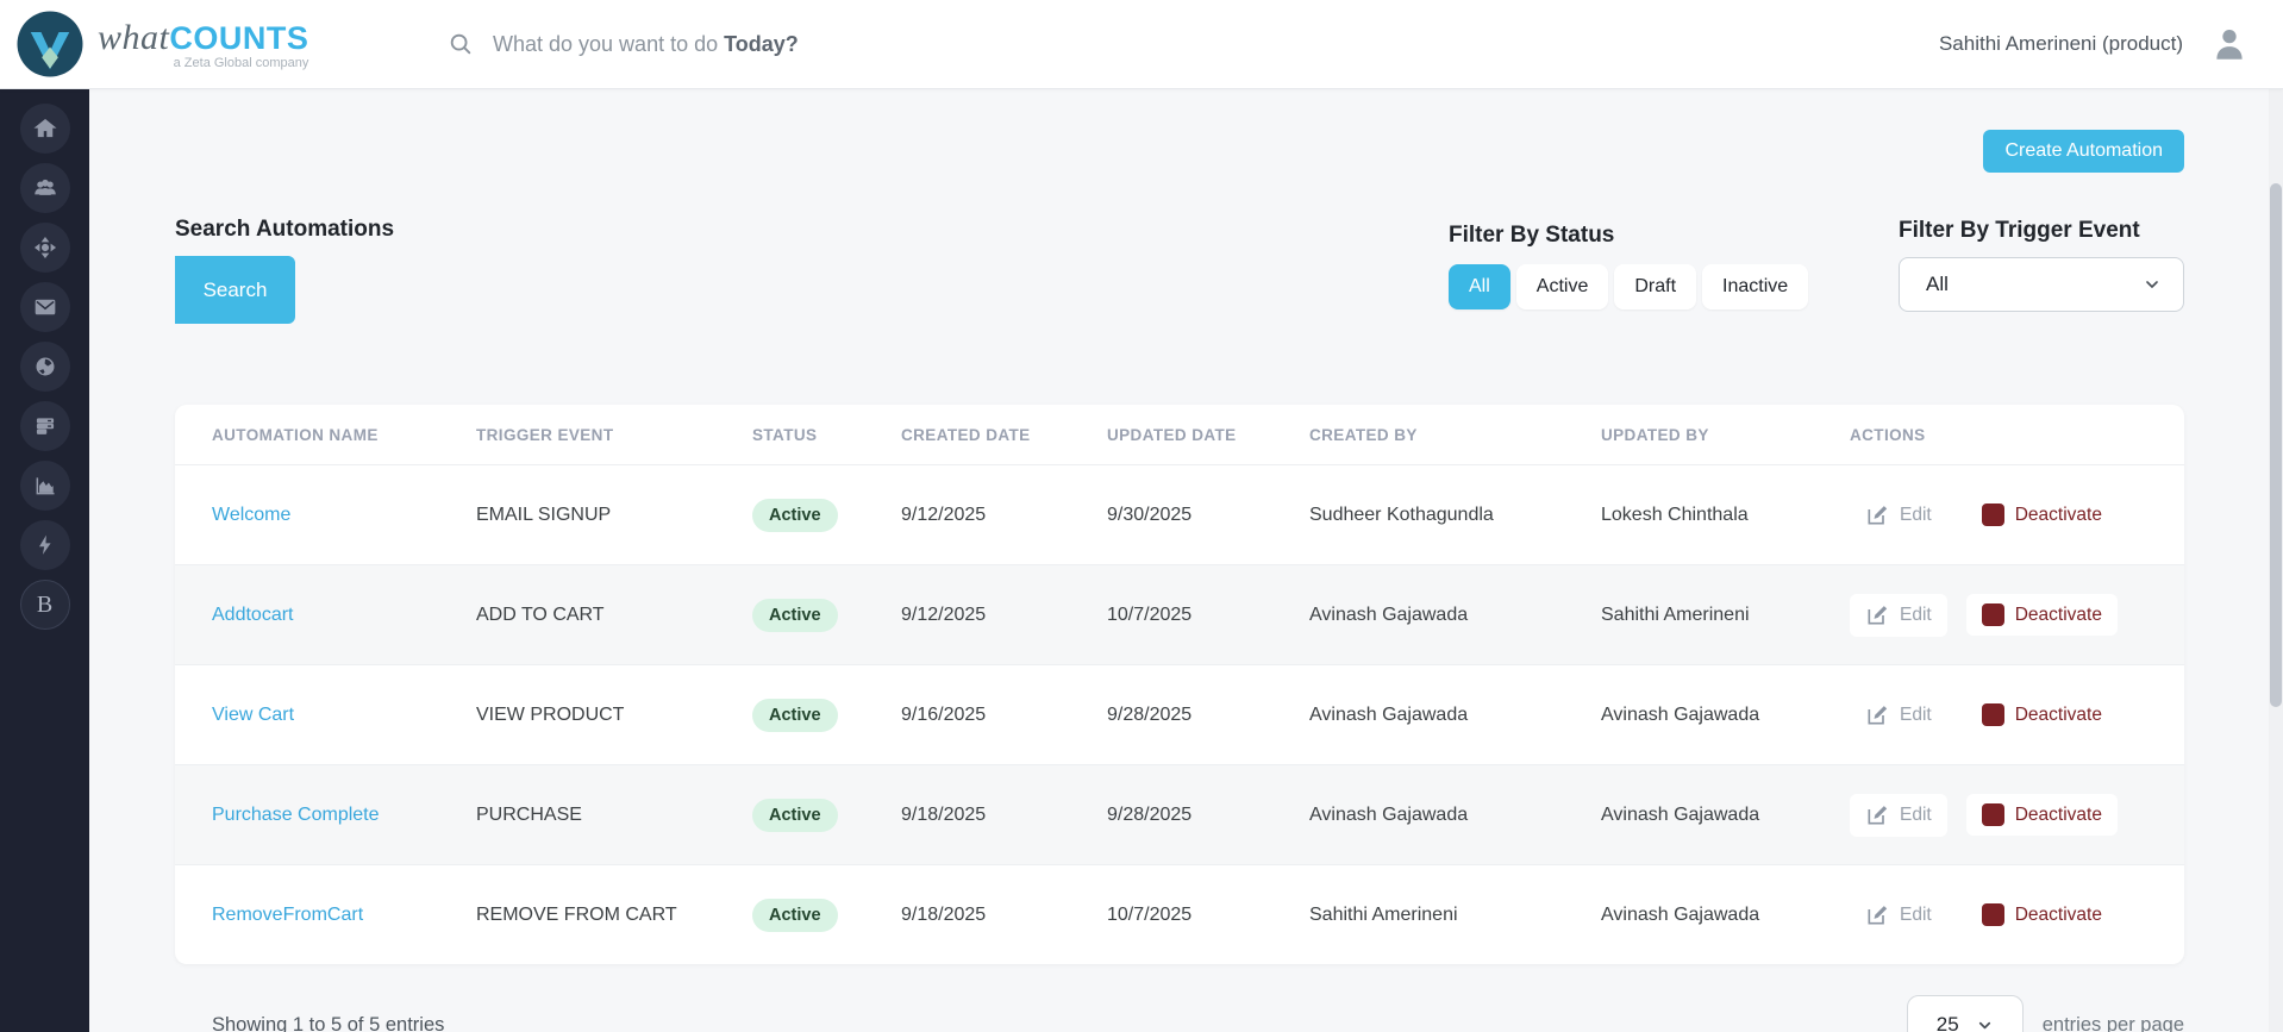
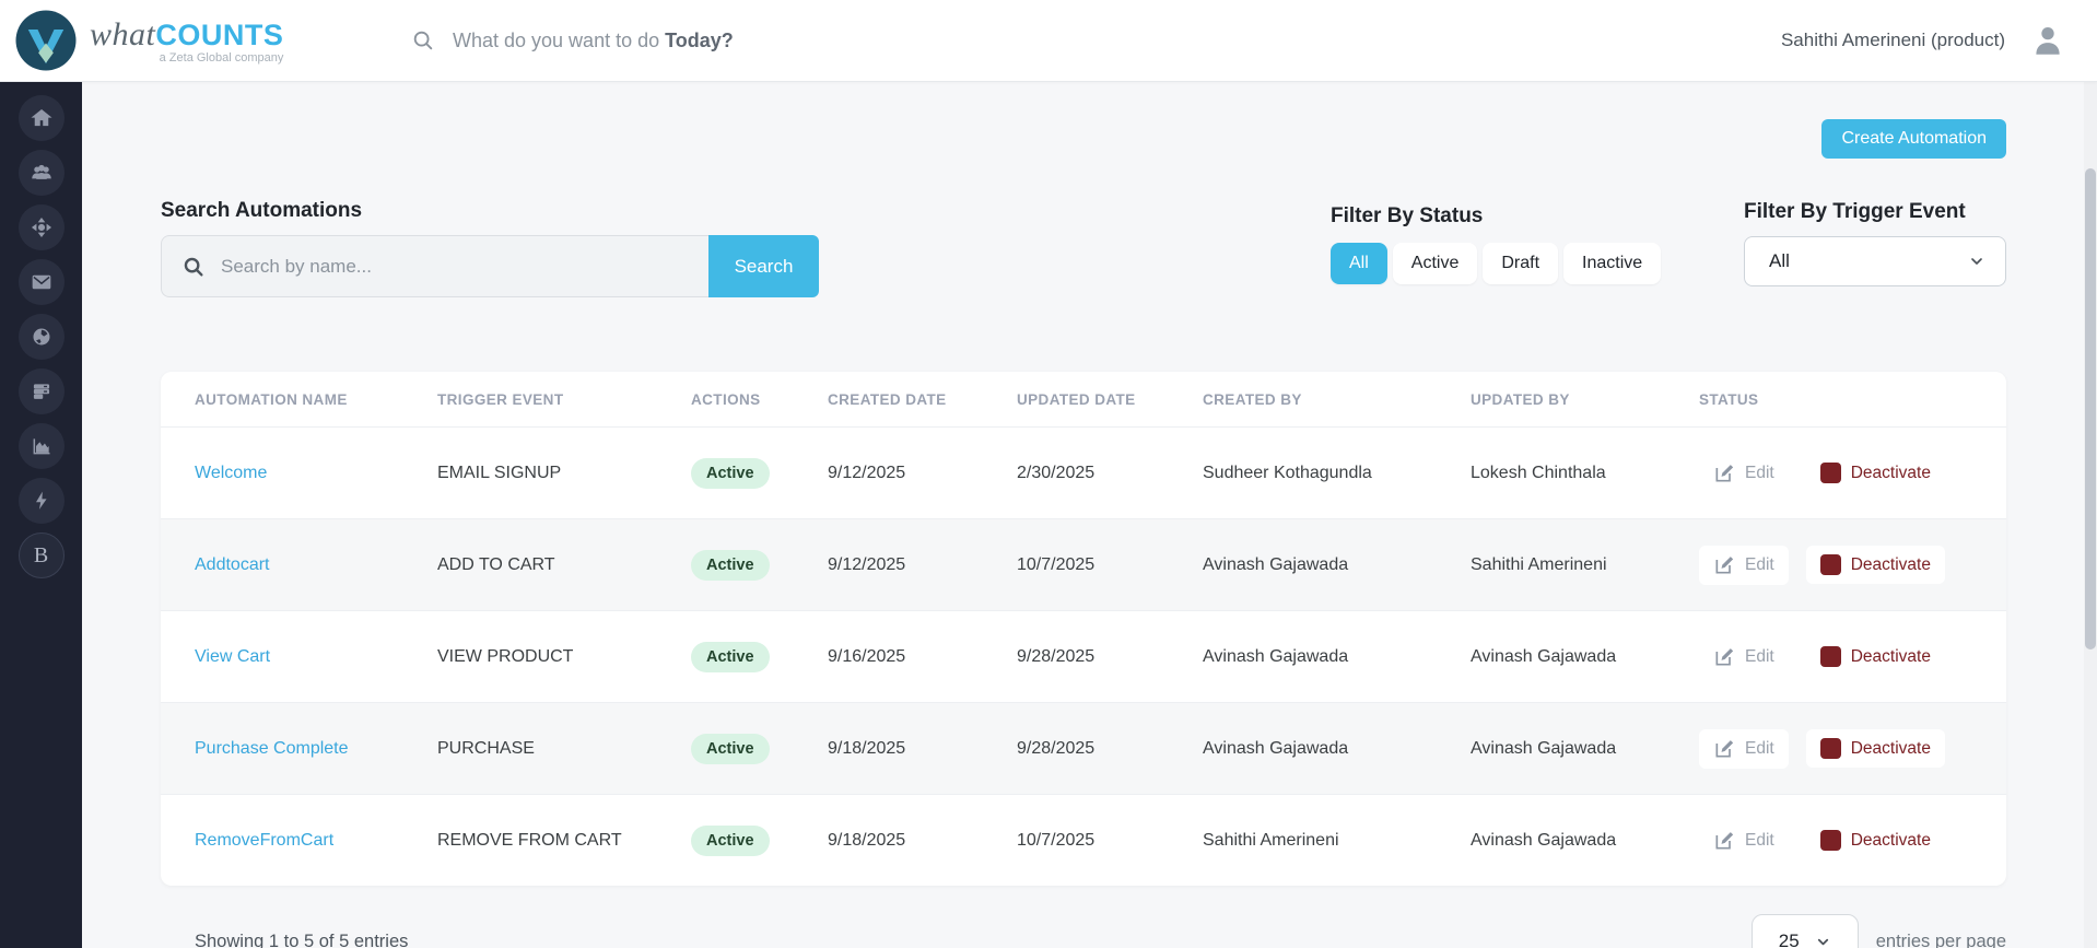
  what
  COUNTS
  a Zeta Global company
  What do you want to do Today?
  Sahithi Amerineni (product)
  B
  Create Automation
  Search Automations
+ Search by name...
  Search
  Filter By Status
  All
  Active
  Draft
  Inactive
  Filter By Trigger Event
  All
  AUTOMATION NAME
  TRIGGER EVENT
- STATUS
+ ACTIONS
  CREATED DATE
  UPDATED DATE
  CREATED BY
  UPDATED BY
- ACTIONS
+ STATUS
  Welcome
  EMAIL SIGNUP
  Active
  9/12/2025
- 9/30/2025
+ 2/30/2025
  Sudheer Kothagundla
  Lokesh Chinthala
  Edit
  Deactivate
  Addtocart
  ADD TO CART
  Active
  9/12/2025
  10/7/2025
  Avinash Gajawada
  Sahithi Amerineni
  Edit
  Deactivate
  View Cart
  VIEW PRODUCT
  Active
  9/16/2025
  9/28/2025
  Avinash Gajawada
  Avinash Gajawada
  Edit
  Deactivate
  Purchase Complete
  PURCHASE
  Active
  9/18/2025
  9/28/2025
  Avinash Gajawada
  Avinash Gajawada
  Edit
  Deactivate
  RemoveFromCart
  REMOVE FROM CART
  Active
  9/18/2025
  10/7/2025
  Sahithi Amerineni
  Avinash Gajawada
  Edit
  Deactivate
  Showing 1 to 5 of 5 entries
  25
  entries per page
